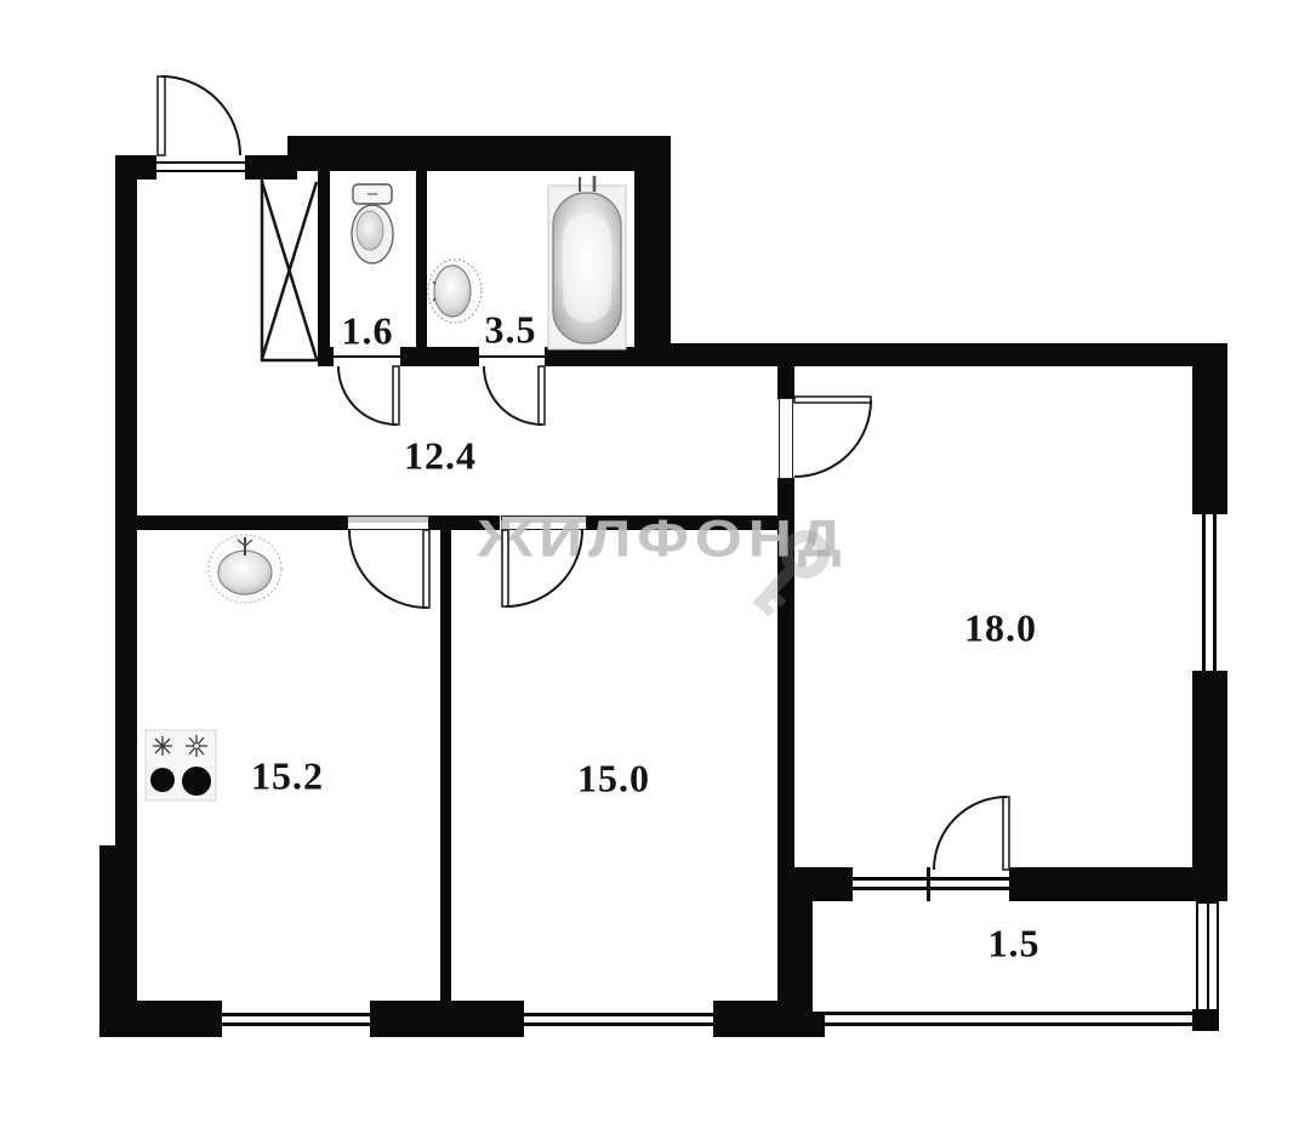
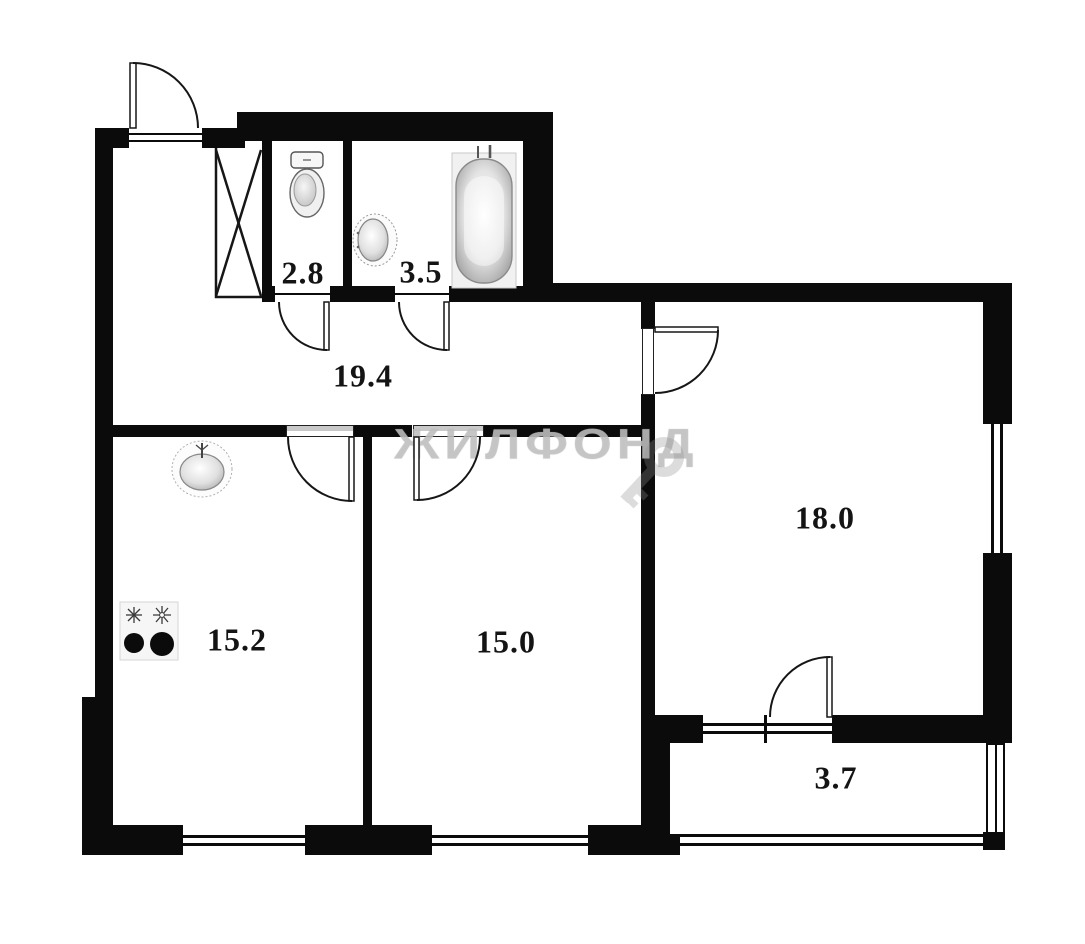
  ИЛФОНД
- 1.6
+ 2.8
  3.5
- 12.4
+ 19.4
  15.2
  15.0
  18.0
- 1.5
+ 3.7
